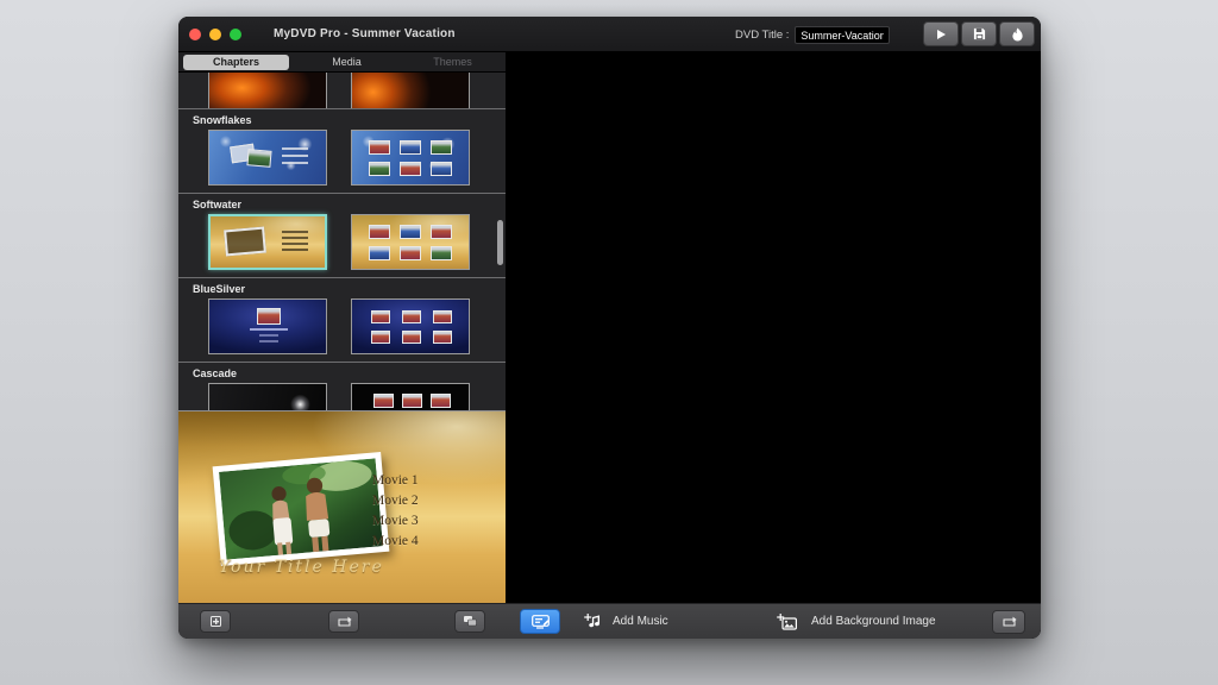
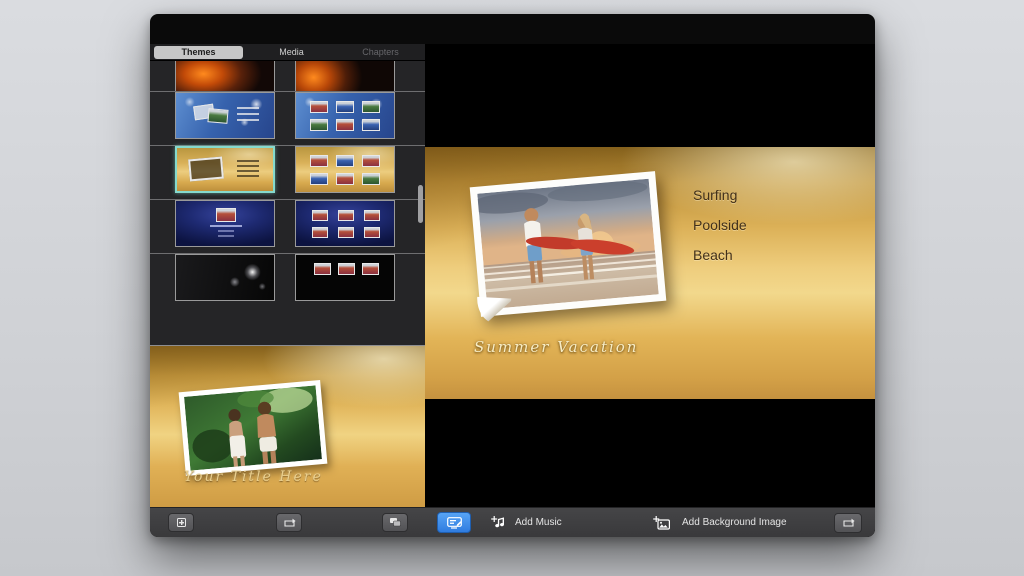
- MyDVD Pro - Summer Vacation
- DVD Title :
- Summer-Vacation
- Chapters
+ Themes
  Media
- Themes
+ Chapters
- Snowflakes
- Softwater
- BlueSilver
- Cascade
- Movie 1
- Movie 2
- Movie 3
- Movie 4
  Your Title Here
+ Surfing
+ Poolside
+ Beach
+ Summer Vacation
  Add Music
  Add Background Image
